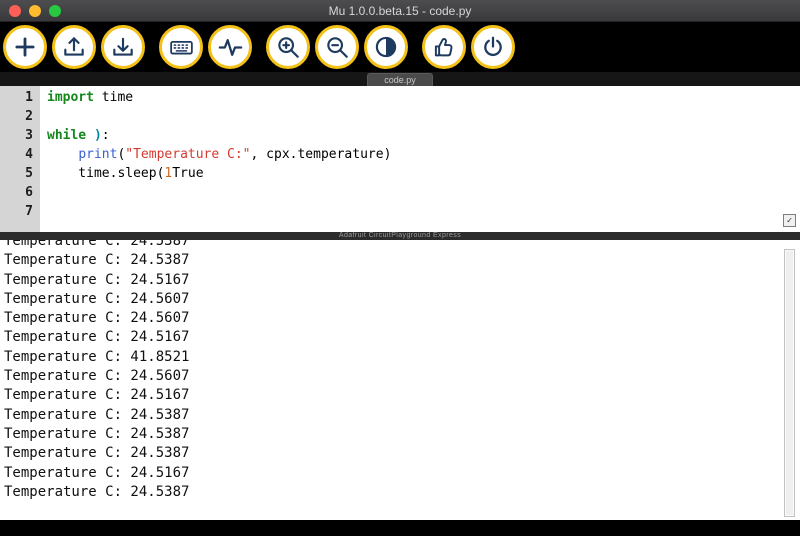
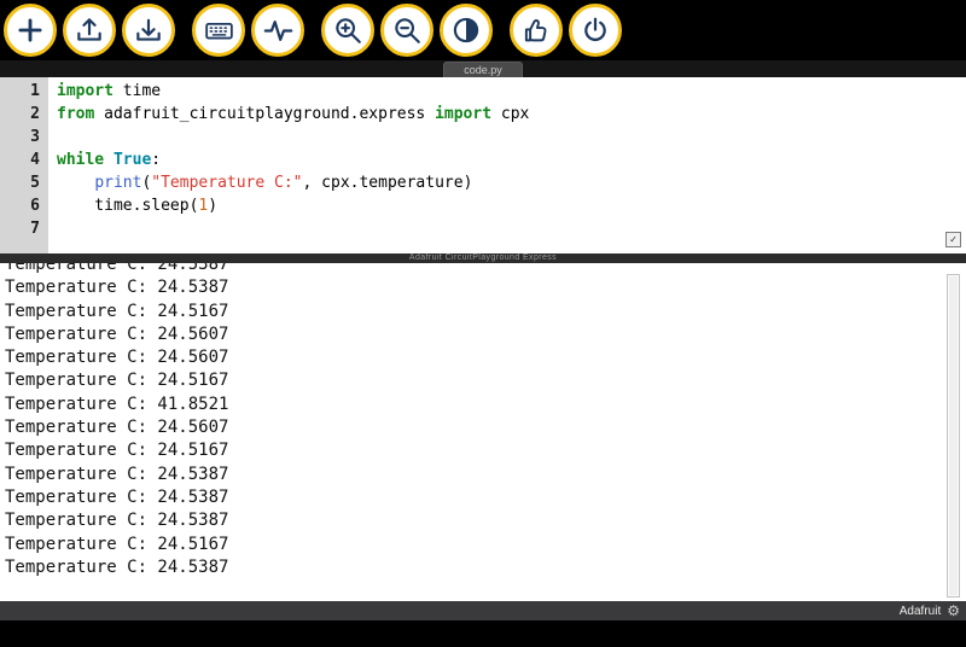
- Mu 1.0.0.beta.15 - code.py
  code.py
  1
  2
  3
  4
  5
  6
  7
  import time
+ from adafruit_circuitplayground.express import cpx
- while ):
+ while True:
  print("Temperature C:", cpx.temperature)
- time.sleep(1True
+ time.sleep(1)
  ✓
  Temperature C: 24.5387
  Temperature C: 24.5387
  Temperature C: 24.5167
  Temperature C: 24.5607
  Temperature C: 24.5607
  Temperature C: 24.5167
  Temperature C: 41.8521
  Temperature C: 24.5607
  Temperature C: 24.5167
  Temperature C: 24.5387
  Temperature C: 24.5387
  Temperature C: 24.5387
  Temperature C: 24.5167
  Temperature C: 24.5387
+ Adafruit
+ ⚙
